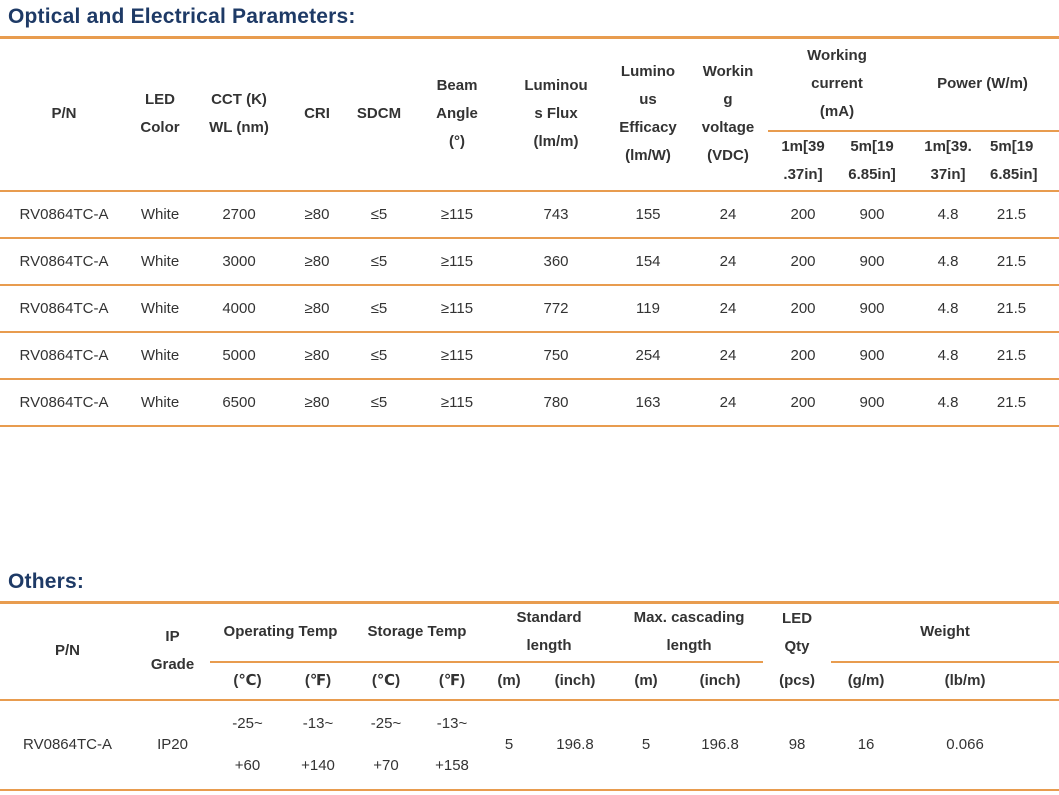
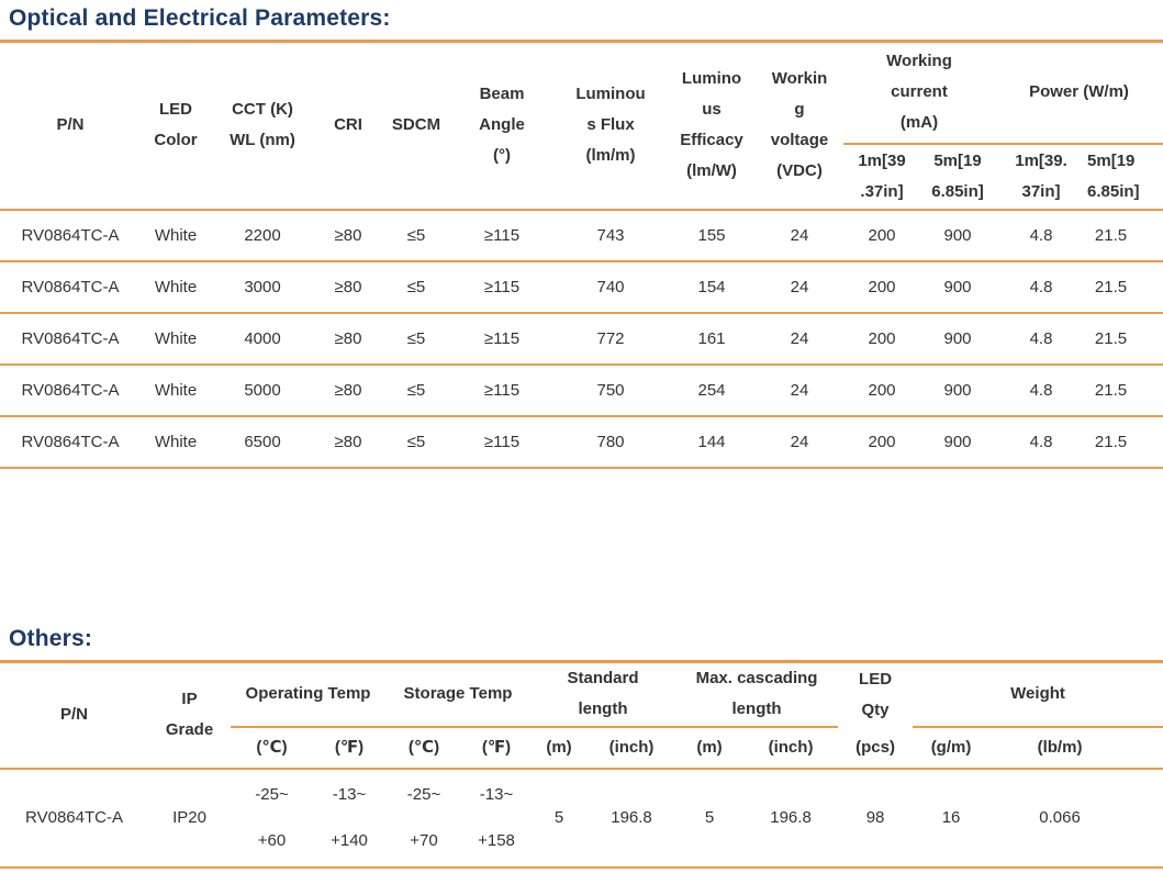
  Optical and Electrical Parameters:
  P/N	LED Color	CCT (K) WL (nm)	CRI	SDCM	Beam Angle (°)	Luminou s Flux (lm/m)	Lumino us Efficacy (lm/W)	Workin g voltage (VDC)	Working current (mA)	Power (W/m)
  1m[39 .37in]	5m[19 6.85in]	1m[39. 37in]	5m[19 6.85in]
- RV0864TC-A	White	2700	≥80	≤5	≥115	743	155	24	200	900	4.8	21.5
+ RV0864TC-A	White	2200	≥80	≤5	≥115	743	155	24	200	900	4.8	21.5
- RV0864TC-A	White	3000	≥80	≤5	≥115	360	154	24	200	900	4.8	21.5
+ RV0864TC-A	White	3000	≥80	≤5	≥115	740	154	24	200	900	4.8	21.5
- RV0864TC-A	White	4000	≥80	≤5	≥115	772	119	24	200	900	4.8	21.5
+ RV0864TC-A	White	4000	≥80	≤5	≥115	772	161	24	200	900	4.8	21.5
  RV0864TC-A	White	5000	≥80	≤5	≥115	750	254	24	200	900	4.8	21.5
- RV0864TC-A	White	6500	≥80	≤5	≥115	780	163	24	200	900	4.8	21.5
+ RV0864TC-A	White	6500	≥80	≤5	≥115	780	144	24	200	900	4.8	21.5
  Others:
  P/N	IP Grade	Operating Temp	Storage Temp	Standard length	Max. cascading length	LED Qty	Weight
  (℃)	(℉)	(℃)	(℉)	(m)	(inch)	(m)	(inch)	(pcs)	(g/m)	(lb/m)
  RV0864TC-A	IP20	-25~ +60	-13~ +140	-25~ +70	-13~ +158	5	196.8	5	196.8	98	16	0.066
